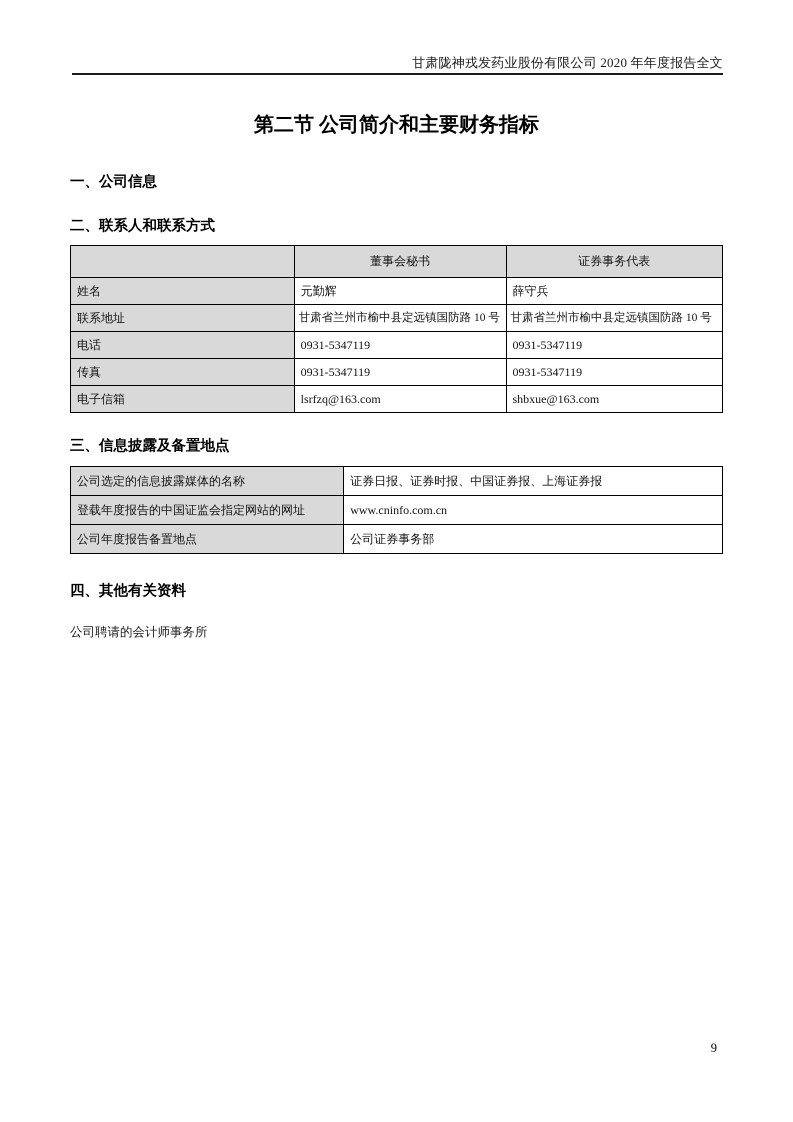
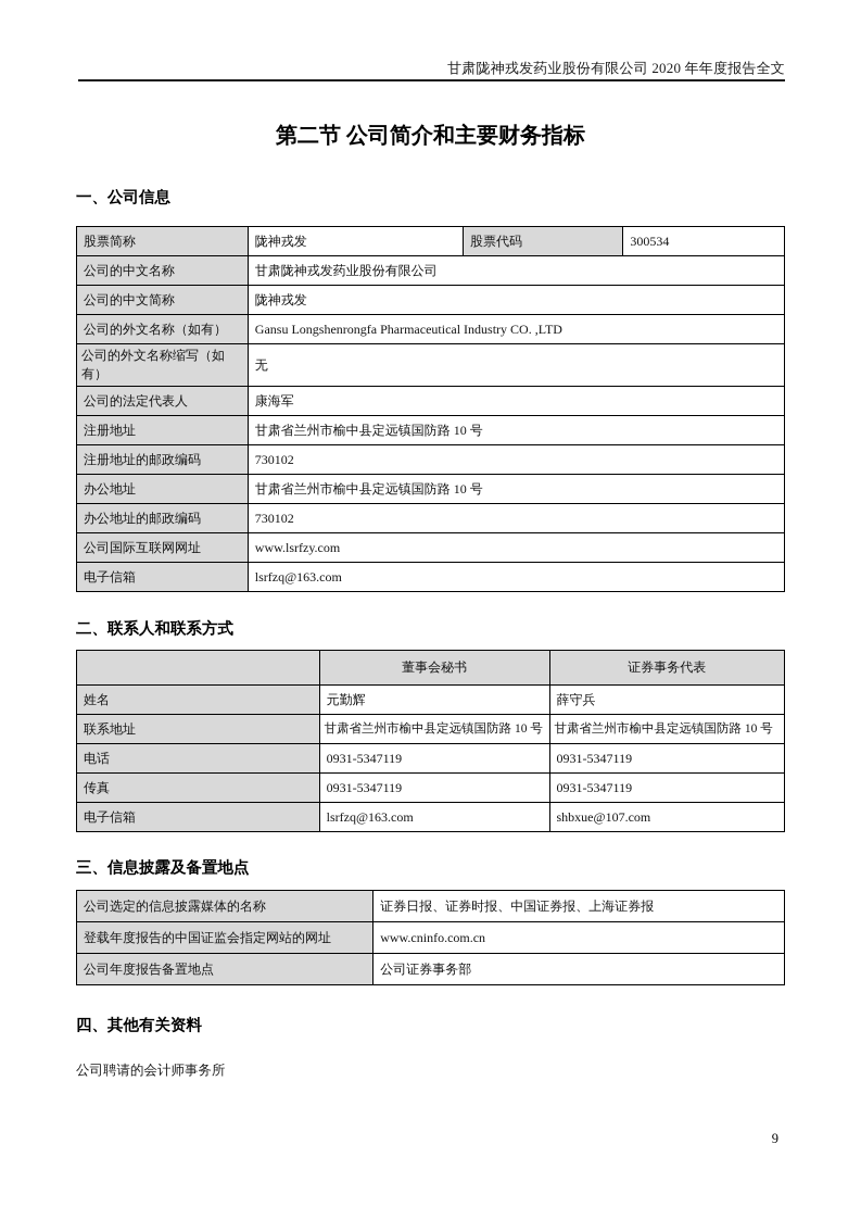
  甘肃陇神戎发药业股份有限公司 2020 年年度报告全文
  第二节 公司简介和主要财务指标
  一、公司信息
+ 股票简称	陇神戎发	股票代码	300534
+ 公司的中文名称	甘肃陇神戎发药业股份有限公司
+ 公司的中文简称	陇神戎发
+ 公司的外文名称（如有）	Gansu Longshenrongfa Pharmaceutical Industry CO. ,LTD
+ 公司的外文名称缩写（如有）	无
+ 公司的法定代表人	康海军
+ 注册地址	甘肃省兰州市榆中县定远镇国防路 10 号
+ 注册地址的邮政编码	730102
+ 办公地址	甘肃省兰州市榆中县定远镇国防路 10 号
+ 办公地址的邮政编码	730102
+ 公司国际互联网网址	www.lsrfzy.com
+ 电子信箱	lsrfzq@163.com
  二、联系人和联系方式
  	董事会秘书	证券事务代表
  姓名	元勤辉	薛守兵
  联系地址	甘肃省兰州市榆中县定远镇国防路 10 号	甘肃省兰州市榆中县定远镇国防路 10 号
  电话	0931-5347119	0931-5347119
  传真	0931-5347119	0931-5347119
- 电子信箱	lsrfzq@163.com	shbxue@163.com
+ 电子信箱	lsrfzq@163.com	shbxue@107.com
  三、信息披露及备置地点
  公司选定的信息披露媒体的名称	证券日报、证券时报、中国证券报、上海证券报
  登载年度报告的中国证监会指定网站的网址	www.cninfo.com.cn
  公司年度报告备置地点	公司证券事务部
  四、其他有关资料
  公司聘请的会计师事务所
  9
